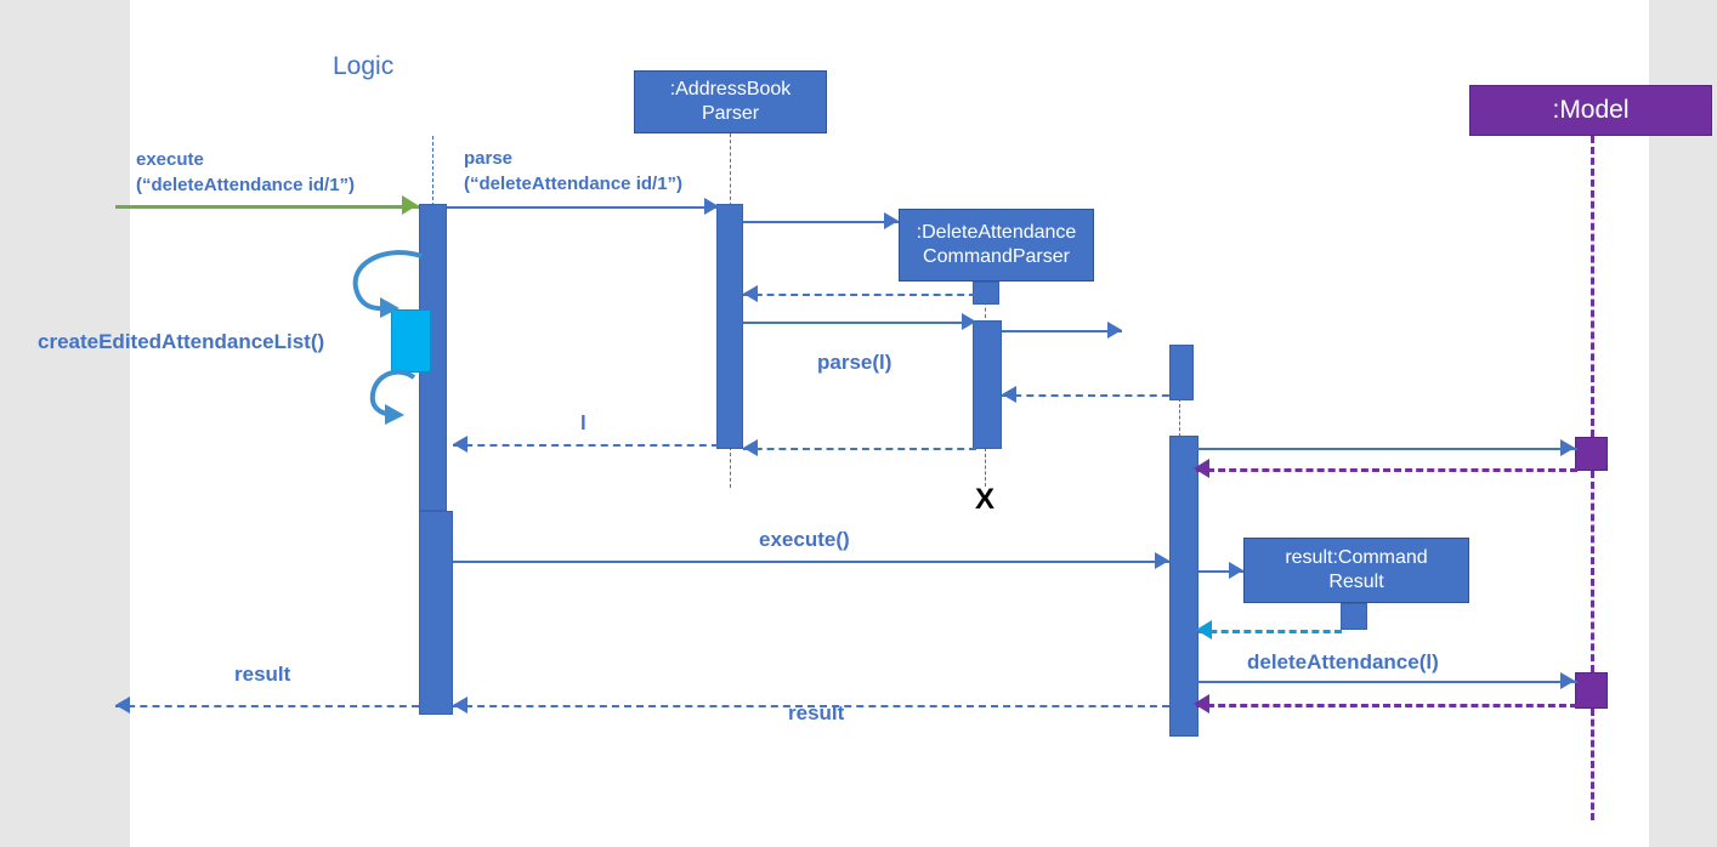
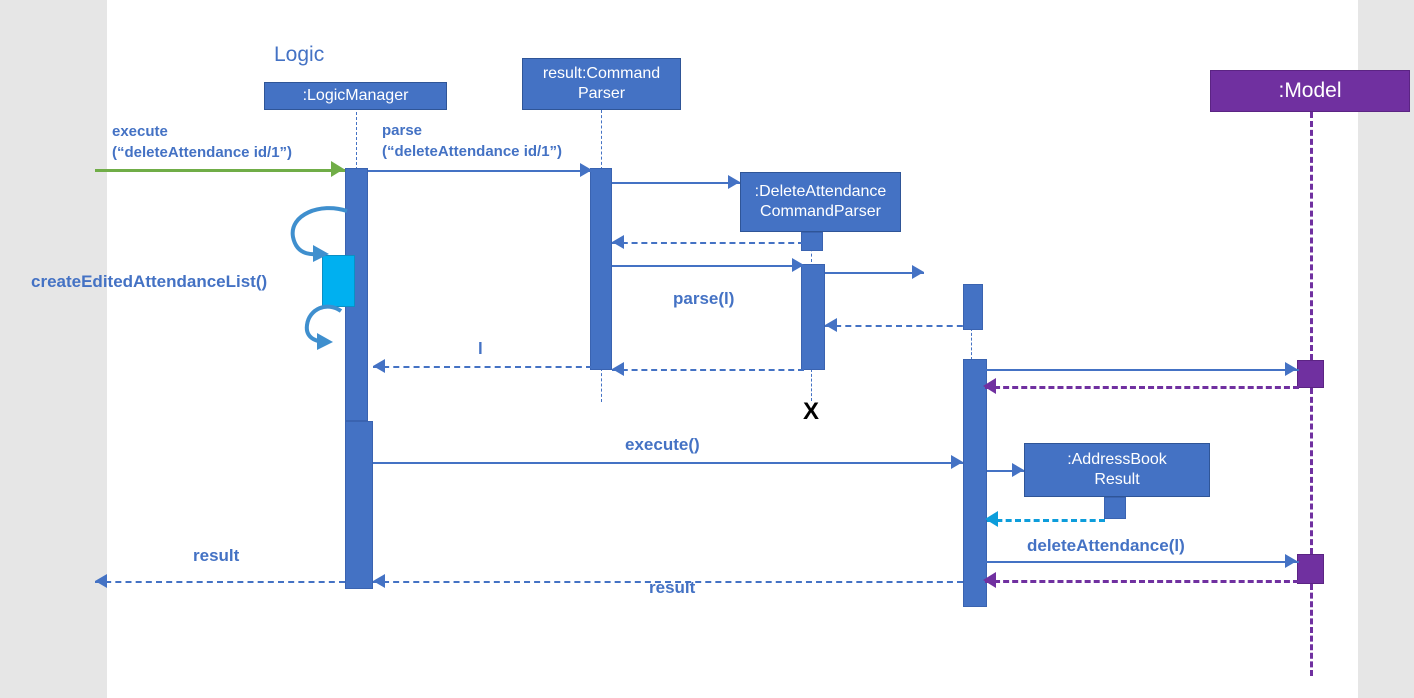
  Logic
+ :LogicManager
- :AddressBook
+ result:Command
  Parser
  :DeleteAttendance
  CommandParser
- result:Command
+ :AddressBook
  Result
  :Model
  execute
  (“deleteAttendance id/1”)
  parse
  (“deleteAttendance id/1”)
  parse(l)
  l
  X
  createEditedAttendanceList()
  execute()
  deleteAttendance(l)
  result
  result
